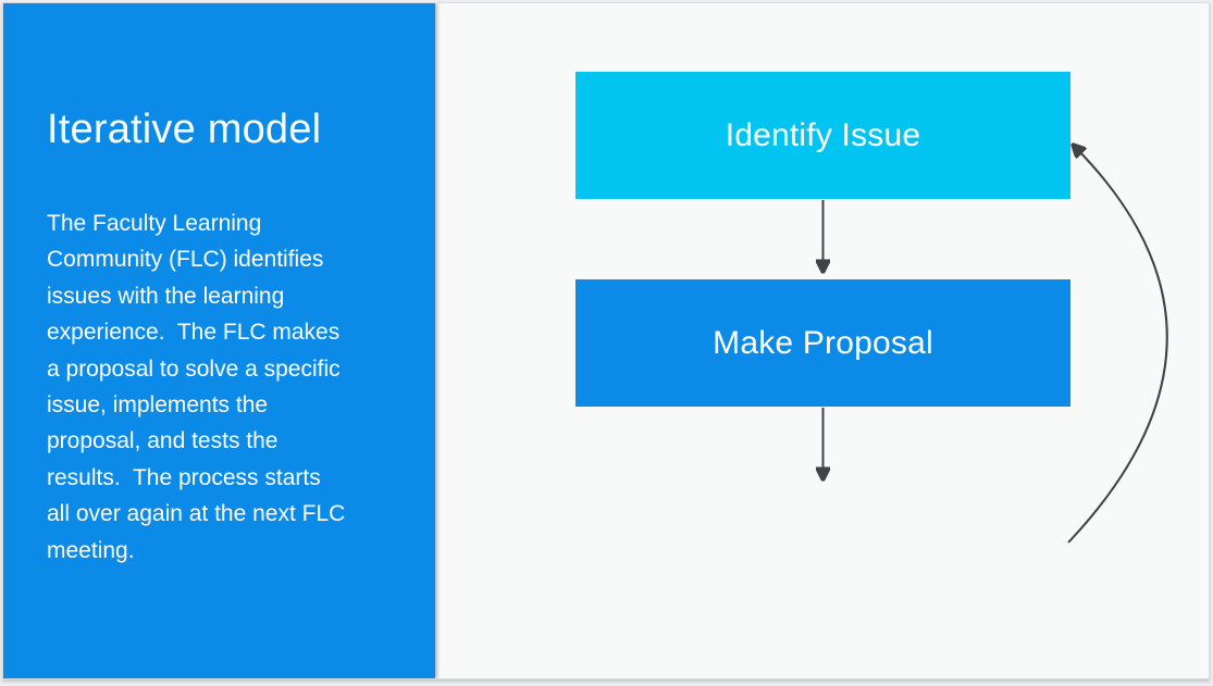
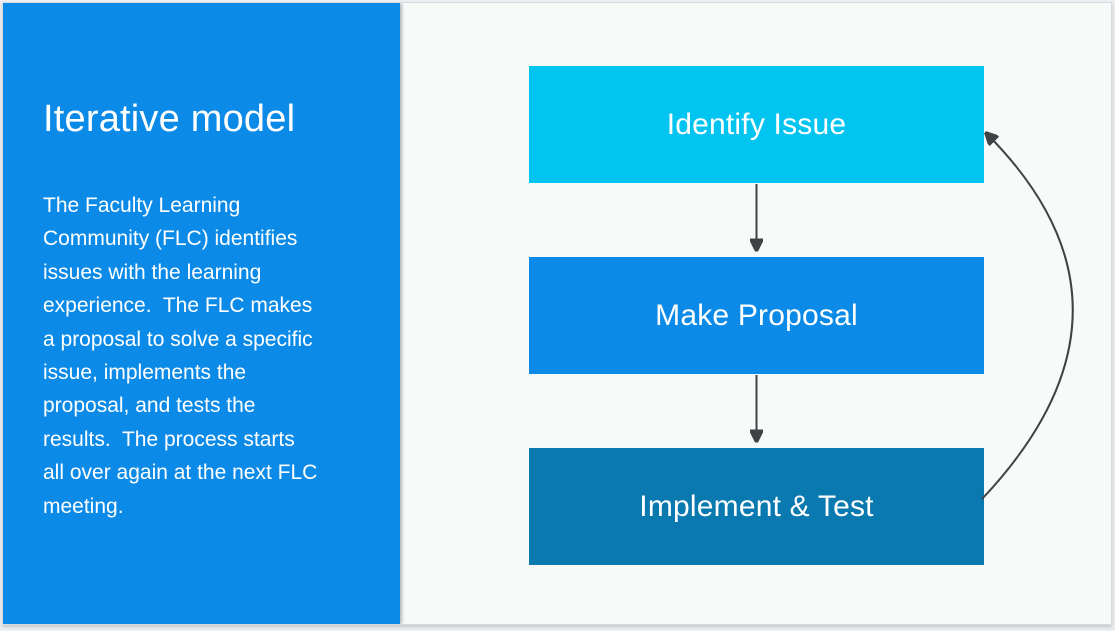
  Iterative model
  The Faculty Learning
  Community (FLC) identifies
  issues with the learning
  experience. The FLC makes
  a proposal to solve a specific
  issue, implements the
  proposal, and tests the
  results. The process starts
  all over again at the next FLC
  meeting.
  Identify Issue
  Make Proposal
+ Implement & Test
